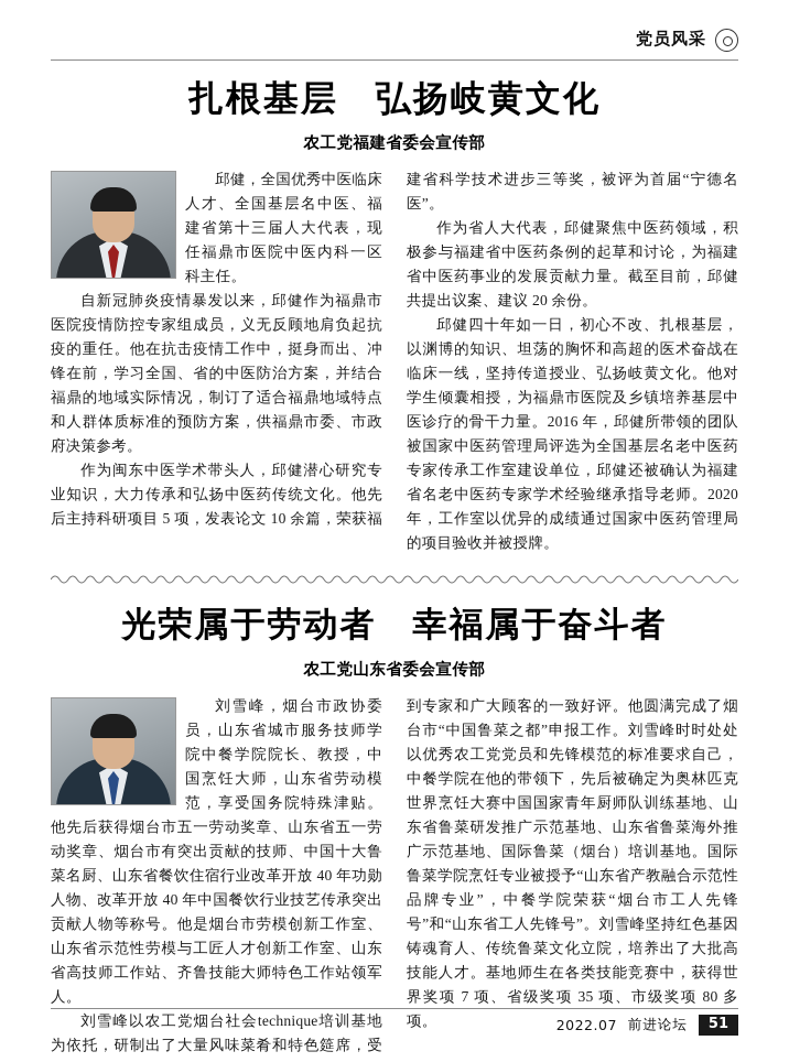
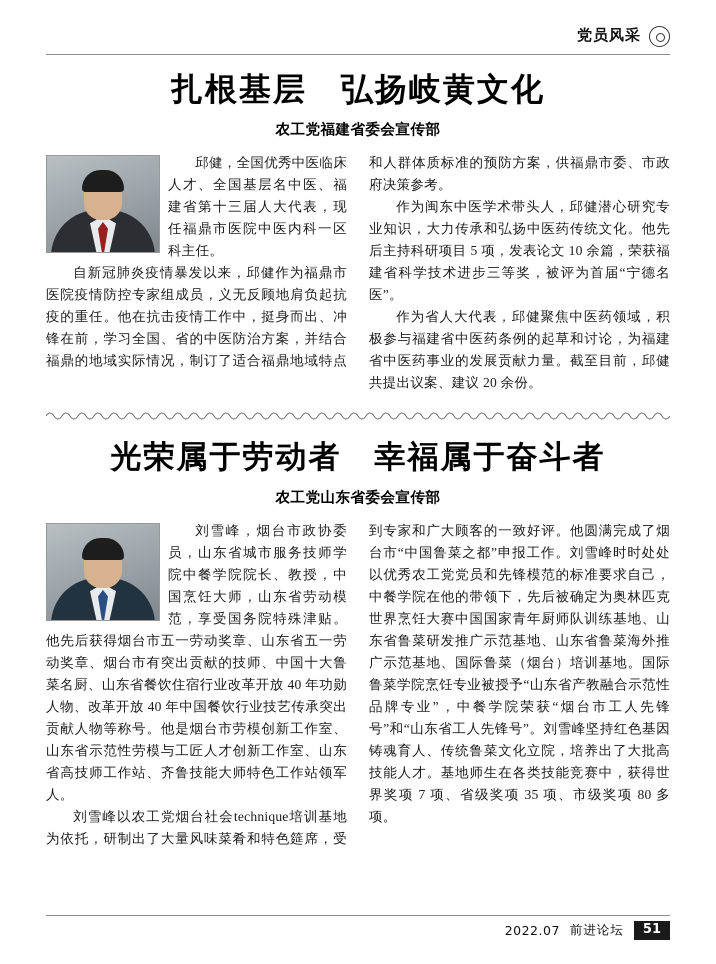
  党员风采
  扎根基层 弘扬岐黄文化
  农工党福建省委会宣传部
  邱健，全国优秀中医临床人才、全国基层名中医、福建省第十三届人大代表，现任福鼎市医院中医内科一区科主任。
  自新冠肺炎疫情暴发以来，邱健作为福鼎市医院疫情防控专家组成员，义无反顾地肩负起抗疫的重任。他在抗击疫情工作中，挺身而出、冲锋在前，学习全国、省的中医防治方案，并结合福鼎的地域实际情况，制订了适合福鼎地域特点和人群体质标准的预防方案，供福鼎市委、市政府决策参考。
  作为闽东中医学术带头人，邱健潜心研究专业知识，大力传承和弘扬中医药传统文化。他先后主持科研项目 5 项，发表论文 10 余篇，荣获福建省科学技术进步三等奖，被评为首届“宁德名医”。
  作为省人大代表，邱健聚焦中医药领域，积极参与福建省中医药条例的起草和讨论，为福建省中医药事业的发展贡献力量。截至目前，邱健共提出议案、建议 20 余份。
- 邱健四十年如一日，初心不改、扎根基层，以渊博的知识、坦荡的胸怀和高超的医术奋战在临床一线，坚持传道授业、弘扬岐黄文化。他对学生倾囊相授，为福鼎市医院及乡镇培养基层中医诊疗的骨干力量。2016 年，邱健所带领的团队被国家中医药管理局评选为全国基层名老中医药专家传承工作室建设单位，邱健还被确认为福建省名老中医药专家学术经验继承指导老师。2020 年，工作室以优异的成绩通过国家中医药管理局的项目验收并被授牌。
  光荣属于劳动者 幸福属于奋斗者
  农工党山东省委会宣传部
  刘雪峰，烟台市政协委员，山东省城市服务技师学院中餐学院院长、教授，中国烹饪大师，山东省劳动模范，享受国务院特殊津贴。他先后获得烟台市五一劳动奖章、山东省五一劳动奖章、烟台市有突出贡献的技师、中国十大鲁菜名厨、山东省餐饮住宿行业改革开放 40 年功勋人物、改革开放 40 年中国餐饮行业技艺传承突出贡献人物等称号。他是烟台市劳模创新工作室、山东省示范性劳模与工匠人才创新工作室、山东省高技师工作站、齐鲁技能大师特色工作站领军人。
  刘雪峰以农工党烟台社会technique培训基地为依托，研制出了大量风味菜肴和特色筵席，受到专家和广大顾客的一致好评。他圆满完成了烟台市“中国鲁菜之都”申报工作。刘雪峰时时处处以优秀农工党党员和先锋模范的标准要求自己，中餐学院在他的带领下，先后被确定为奥林匹克世界烹饪大赛中国国家青年厨师队训练基地、山东省鲁菜研发推广示范基地、山东省鲁菜海外推广示范基地、国际鲁菜（烟台）培训基地。国际鲁菜学院烹饪专业被授予“山东省产教融合示范性品牌专业”，中餐学院荣获“烟台市工人先锋号”和“山东省工人先锋号”。刘雪峰坚持红色基因铸魂育人、传统鲁菜文化立院，培养出了大批高技能人才。基地师生在各类技能竞赛中，获得世界奖项 7 项、省级奖项 35 项、市级奖项 80 多项。
  2022.07
  前进论坛
  51
